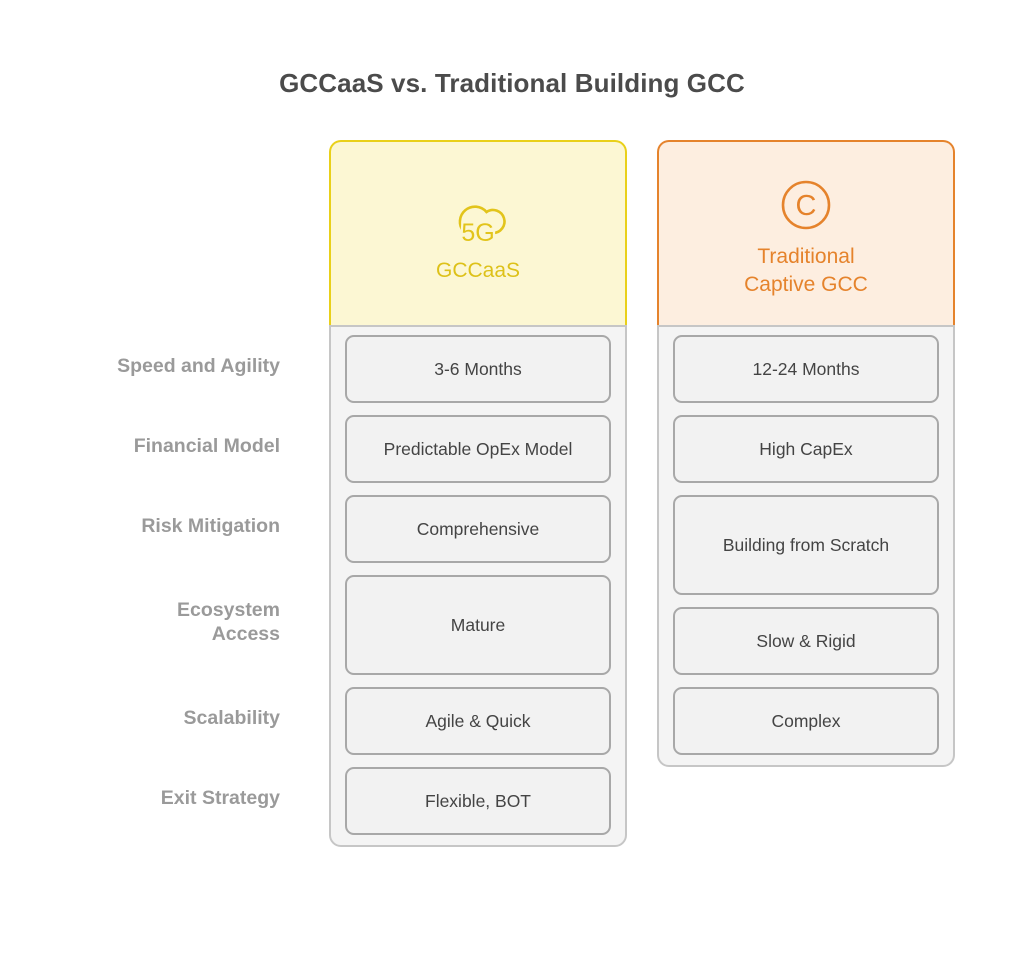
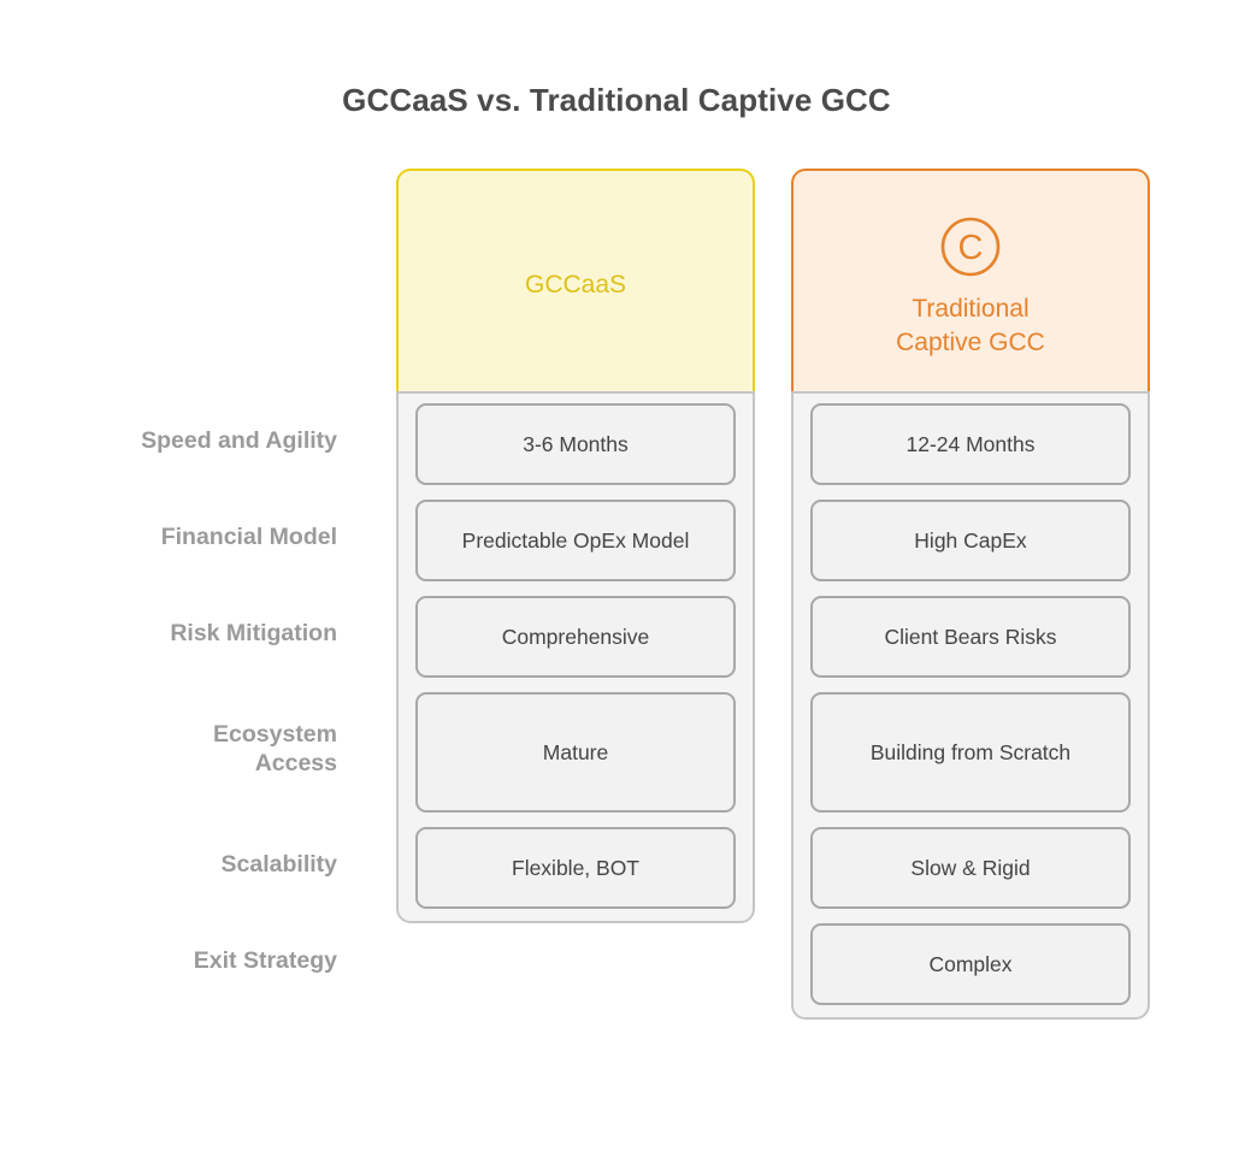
- GCCaaS vs. Traditional Building GCC
+ GCCaaS vs. Traditional Captive GCC
  Speed and Agility
  Financial Model
  Risk Mitigation
  Ecosystem
  Access
  Scalability
  Exit Strategy
- 5G
  GCCaaS
  3-6 Months
  Predictable OpEx Model
  Comprehensive
  Mature
- Agile & Quick
  Flexible, BOT
  C
  Traditional
  Captive GCC
  12-24 Months
  High CapEx
+ Client Bears Risks
  Building from Scratch
  Slow & Rigid
  Complex
